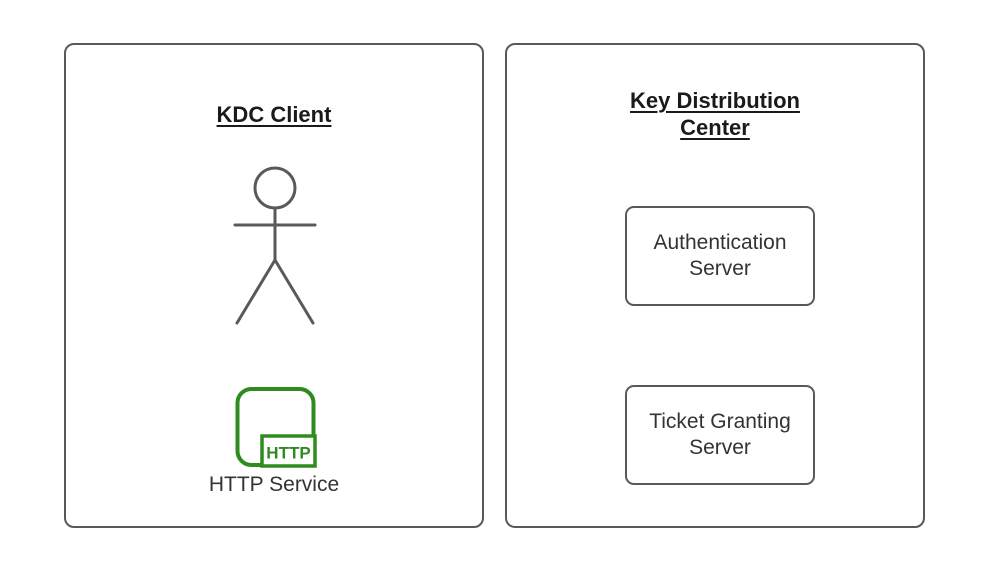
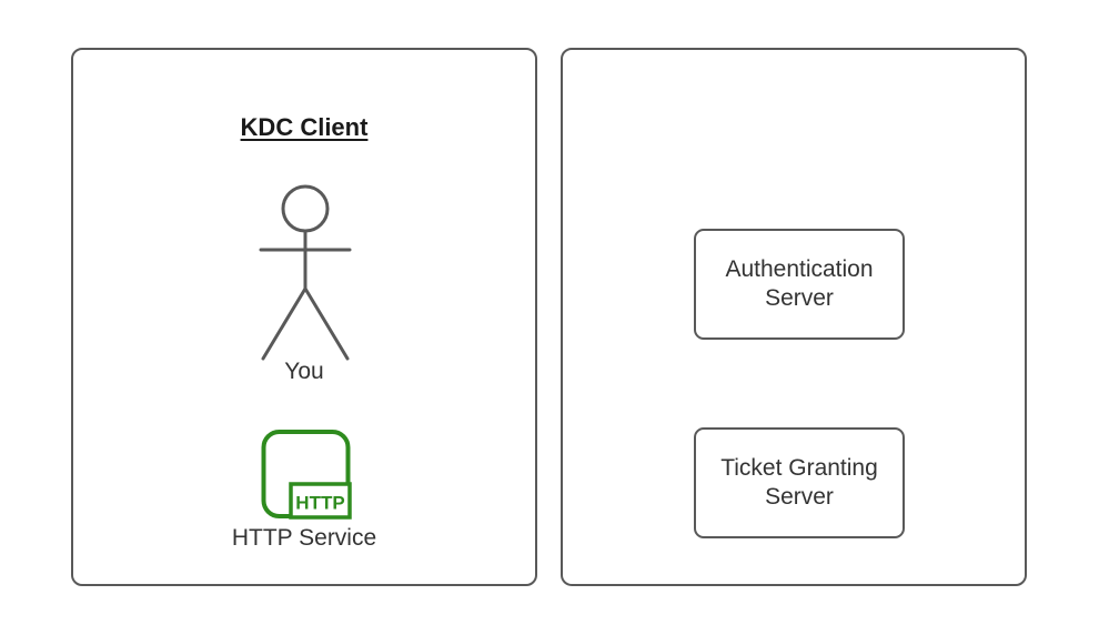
  KDC Client
+ You
  HTTP
  HTTP Service
- Key Distribution Center
  Authentication Server
  Ticket Granting Server
